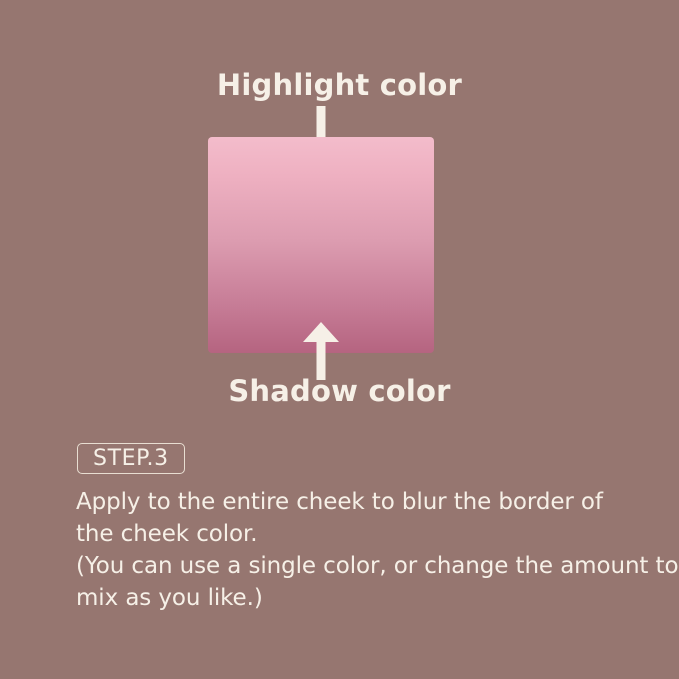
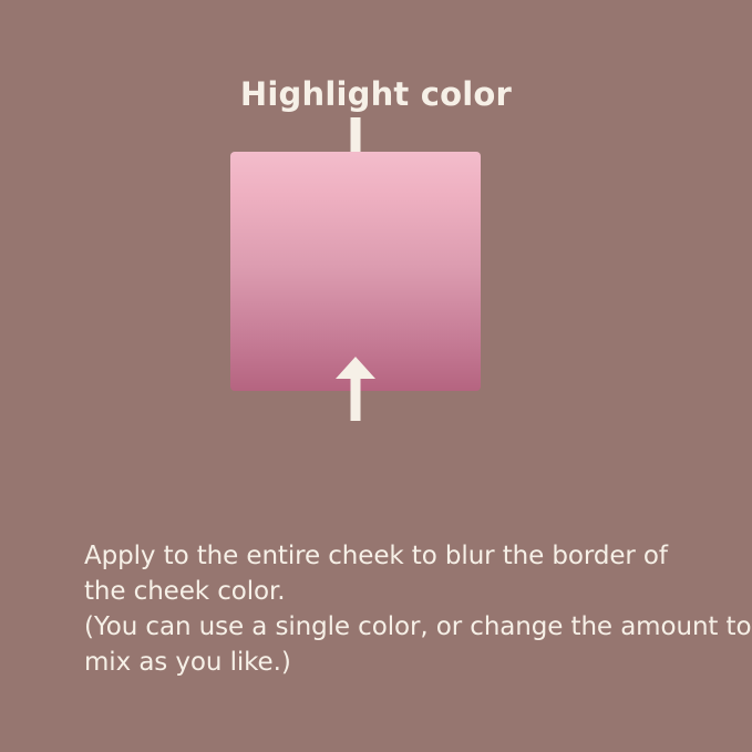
  Highlight color
- Shadow color
- STEP.3
  Apply to the entire cheek to blur the border of
  the cheek color.
  (You can use a single color, or change the amount to
  mix as you like.)
